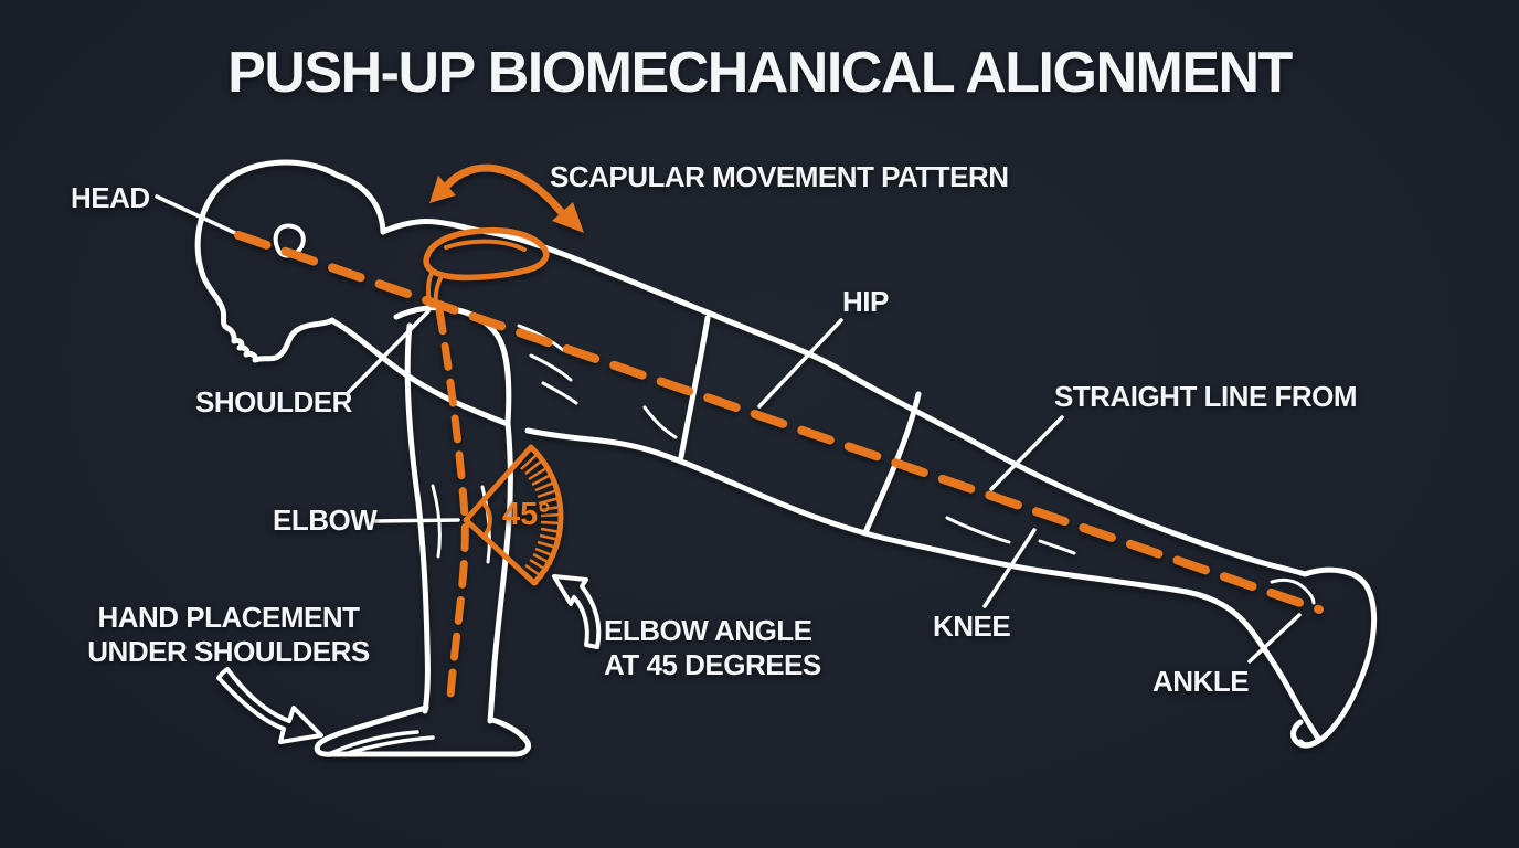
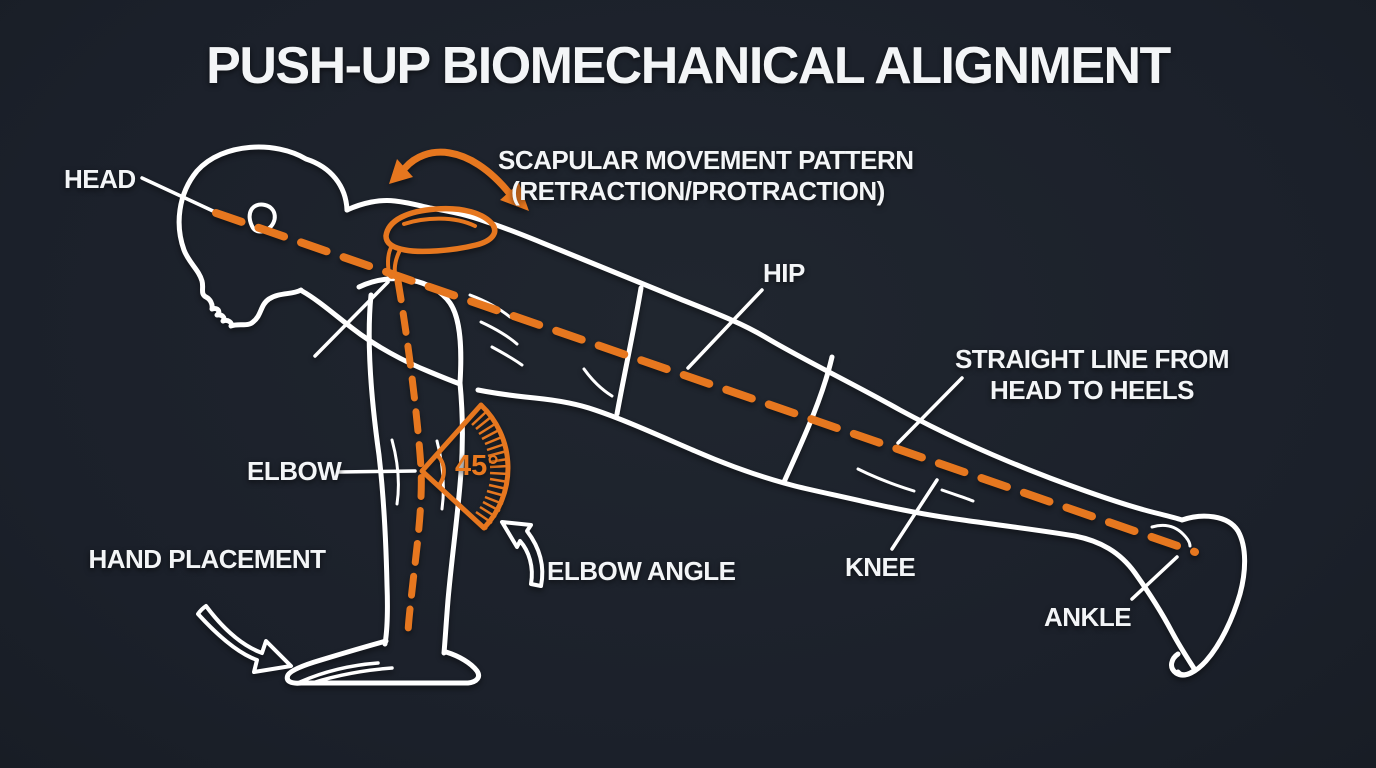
  PUSH-UP BIOMECHANICAL ALIGNMENT
  HEAD
- SHOULDER
  ELBOW
  HIP
  KNEE
  ANKLE
  SCAPULAR MOVEMENT PATTERN
+ (RETRACTION/PROTRACTION)
  STRAIGHT LINE FROM
+ HEAD TO HEELS
  HAND PLACEMENT
- UNDER SHOULDERS
  ELBOW ANGLE
- AT 45 DEGREES
  45°
